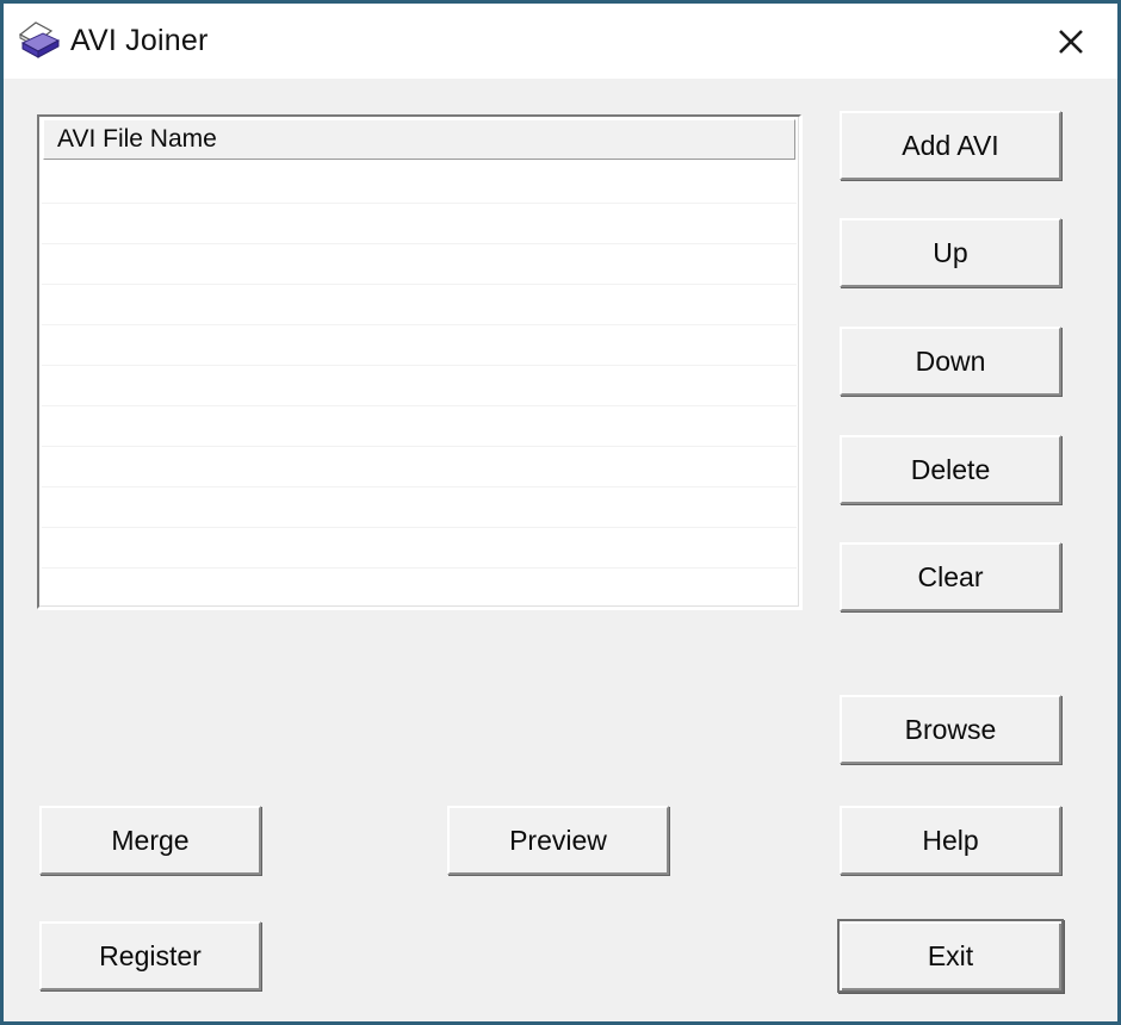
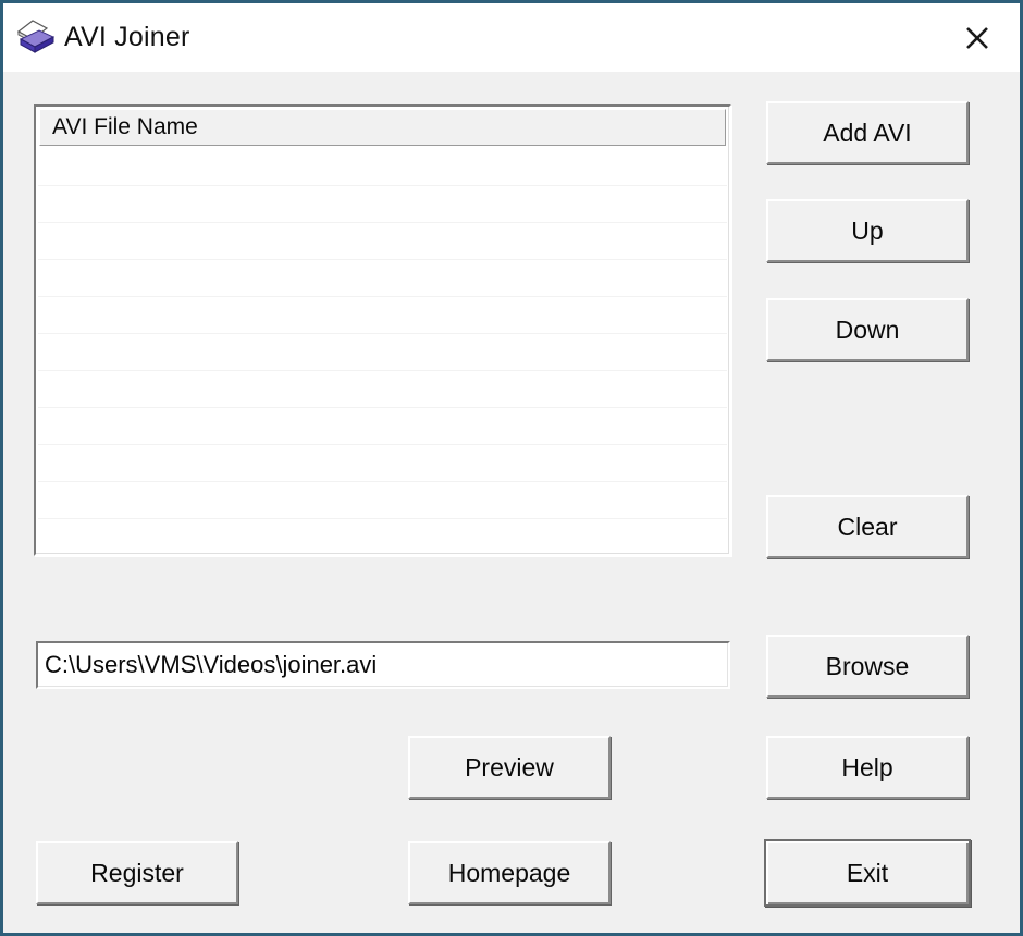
  AVI Joiner
  AVI File Name
  Add AVI
  Up
  Down
- Delete
  Clear
+ C:\Users\VMS\Videos\joiner.avi
  Browse
- Merge
  Preview
  Help
  Register
+ Homepage
  Exit
